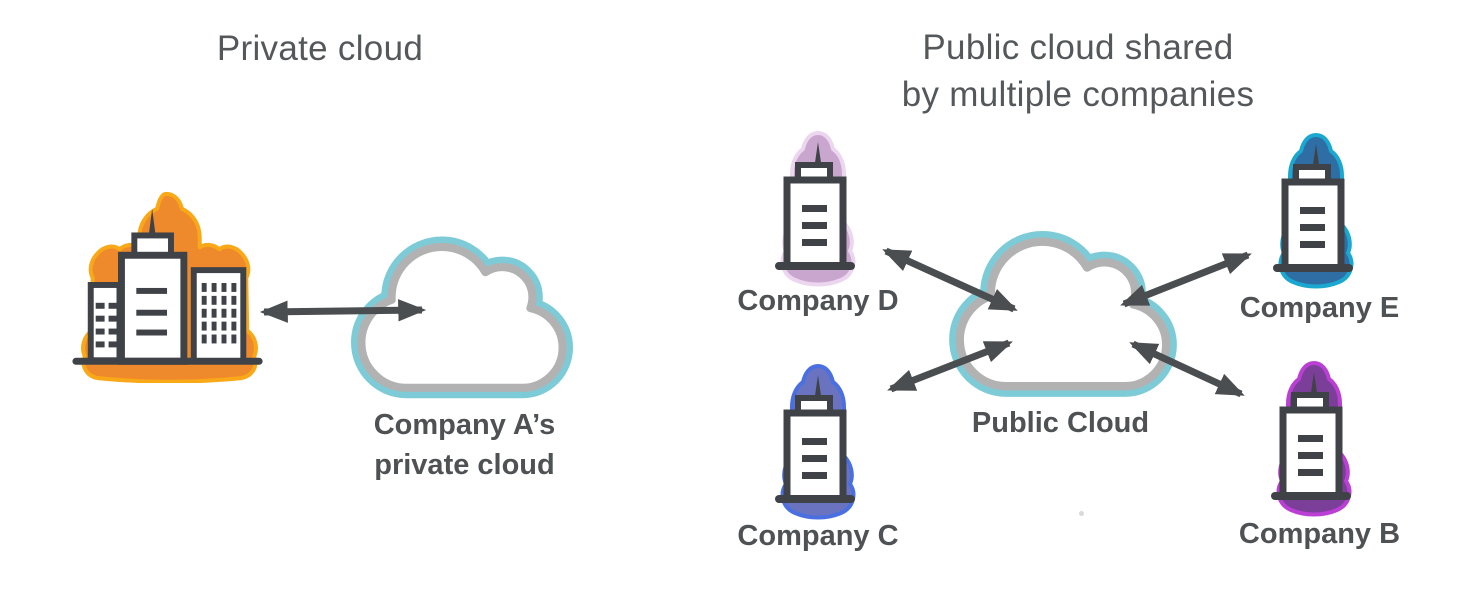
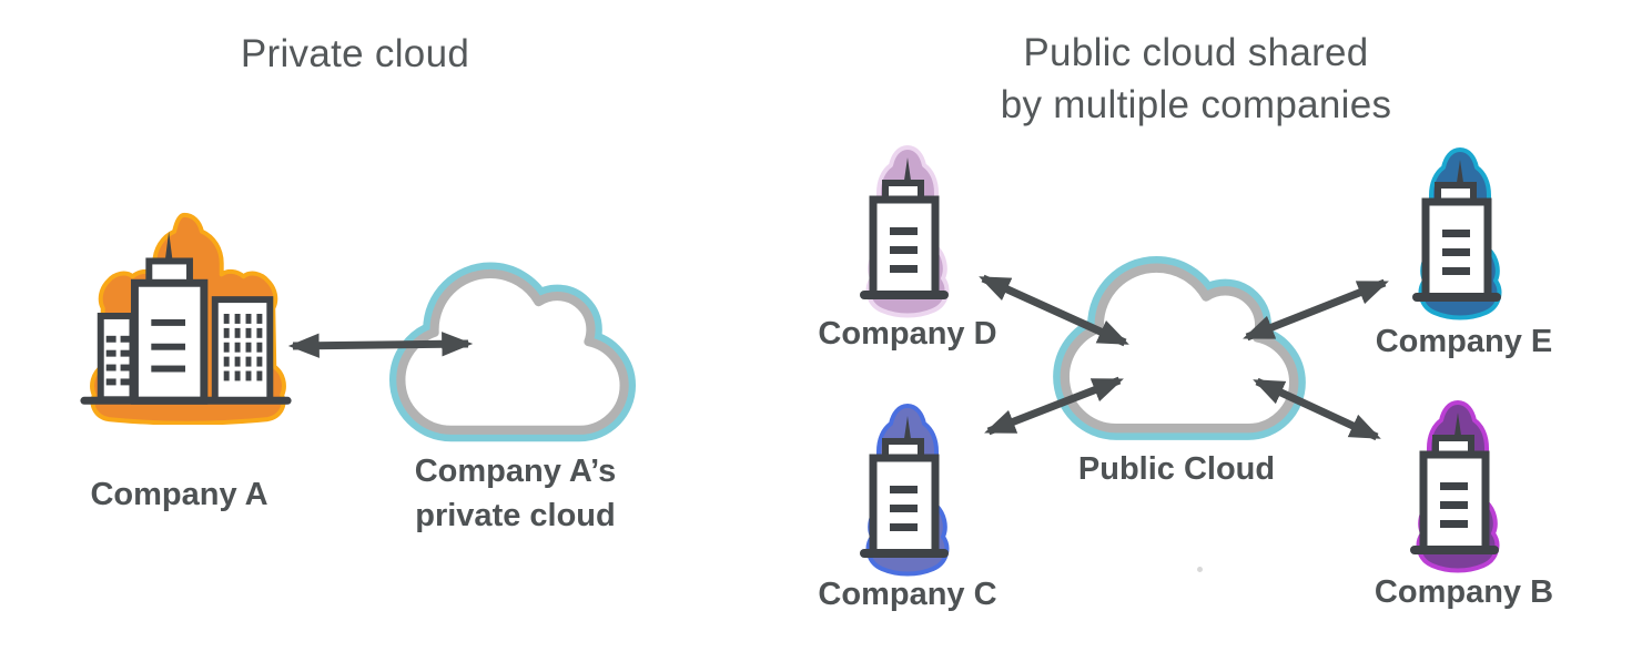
  Private cloud
  Public cloud shared
  by multiple companies
+ Company A
  Company A’s
  private cloud
  Public Cloud
  Company D
  Company E
  Company C
  Company B
